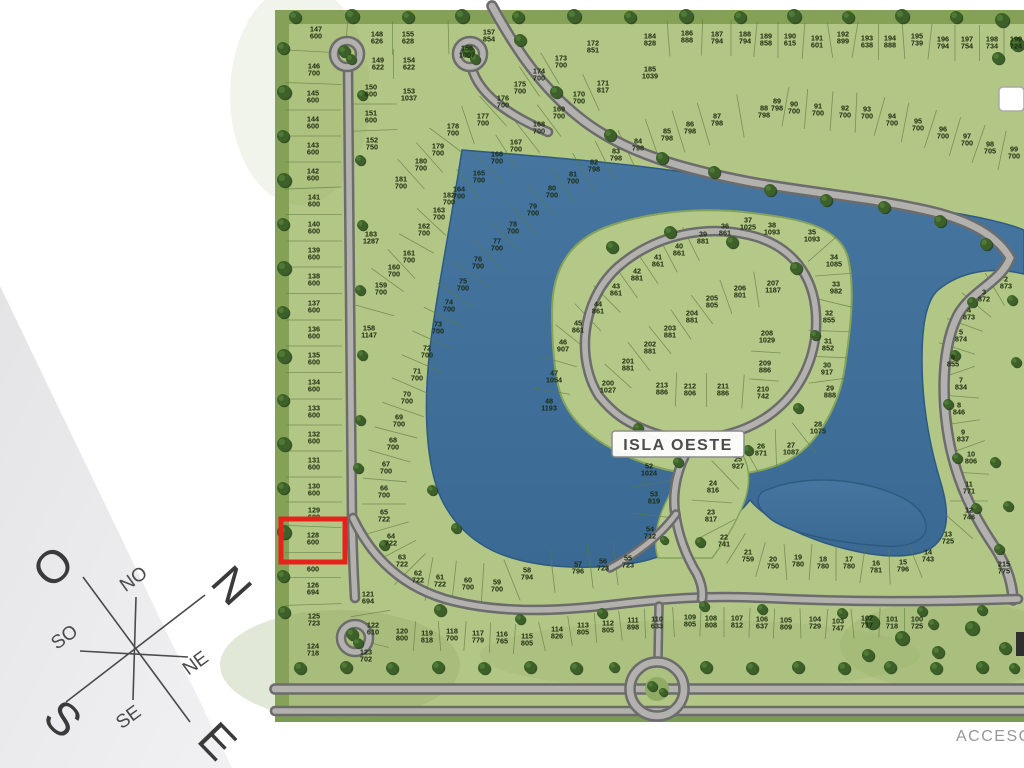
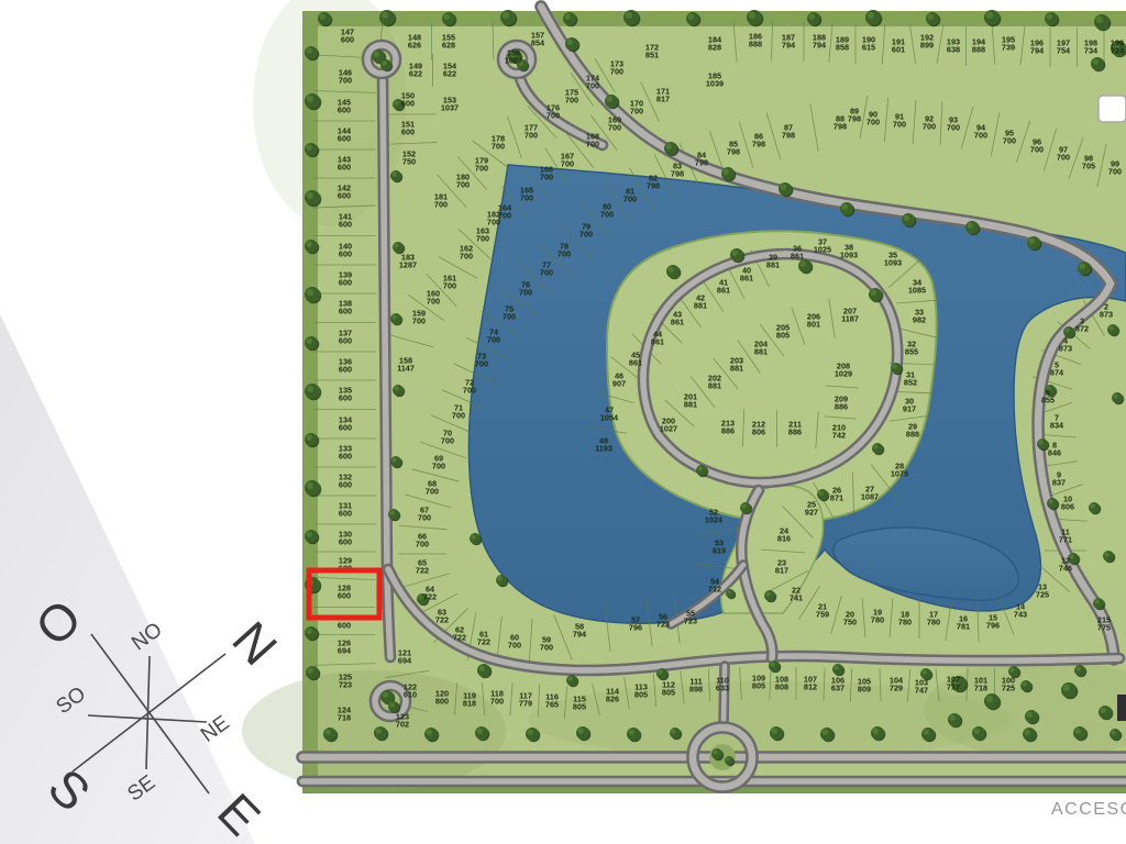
  147 600
  146 700
  145 600
  144 600
  143 600
  142 600
  141 600
  140 600
  139 600
  138 600
  137 600
  136 600
  135 600
  134 600
  133 600
  132 600
  131 600
  130 600
  128 600
  126 694
  125 723
  124 718
  123 702
  122 610
  121 694
  148 626
  155 628
  157 854
  156 1007
  149 622
  154 622
  150 600
  153 1037
  151 600
  152 750
  183 1287
  158 1147
  159 700
  160 700
  161 700
  162 700
  163 700
  182 700
  164 700
  165 700
  166 700
  167 700
  168 700
  169 700
  170 700
  171 817
  172 851
  173 700
  174 700
  175 700
  176 700
  177 700
  178 700
  179 700
  180 700
  181 700
  184 828
  185 1039
  186 888
  187 794
  188 794
  189 858
  190 615
  191 601
  192 899
  193 638
  194 888
  195 739
  196 794
  197 754
  198 734
  199 724
  89 798
  90 700
  91 700
  92 700
  93 700
  94 700
  95 700
  96 700
  97 700
  98 705
  99 700
  88 798
  87 798
  86 798
  85 798
  84 798
  83 798
  82 798
  81 700
  80 700
  79 700
  78 700
  77 700
  76 700
  75 700
  74 700
  73 700
  72 700
  71 700
  70 700
  69 700
  68 700
  67 700
  66 700
  65 722
  64 722
  63 722
  62 722
  61 722
  60 700
  59 700
  58 794
  57 796
  56 723
  55 723
  120 800
  119 818
  118 700
  117 779
  116 765
  115 805
  114 826
  113 805
  112 805
  111 898
  110 633
  109 805
  108 808
  107 812
  106 637
  105 809
  104 729
  103 747
  102 717
  101 718
  100 725
  54 712
  53 819
  52 1024
  22 741
  21 759
  20 750
  19 780
  18 780
  17 780
  16 781
  15 796
  14 743
  23 817
  24 816
  25 927
  26 871
  27 1087
  28 1075
  13 725
  12 746
  11 771
  10 806
  9 837
  8 846
  7 834
  6 855
  5 874
  4 873
  3 872
  2 873
  215 775
  200 1027
  201 881
  202 881
  203 881
  204 881
  205 805
  206 801
  207 1187
  208 1029
  209 886
  210 742
  211 886
  212 806
  213 886
  39 881
  40 861
  41 861
  42 881
  43 861
  44 861
  45 861
  46 907
  47 1054
  48 1193
  36 861
  37 1025
  38 1093
  35 1093
  34 1085
  33 982
  32 855
  31 852
  30 917
  29 888
- ISLA OESTE
  ACCES
